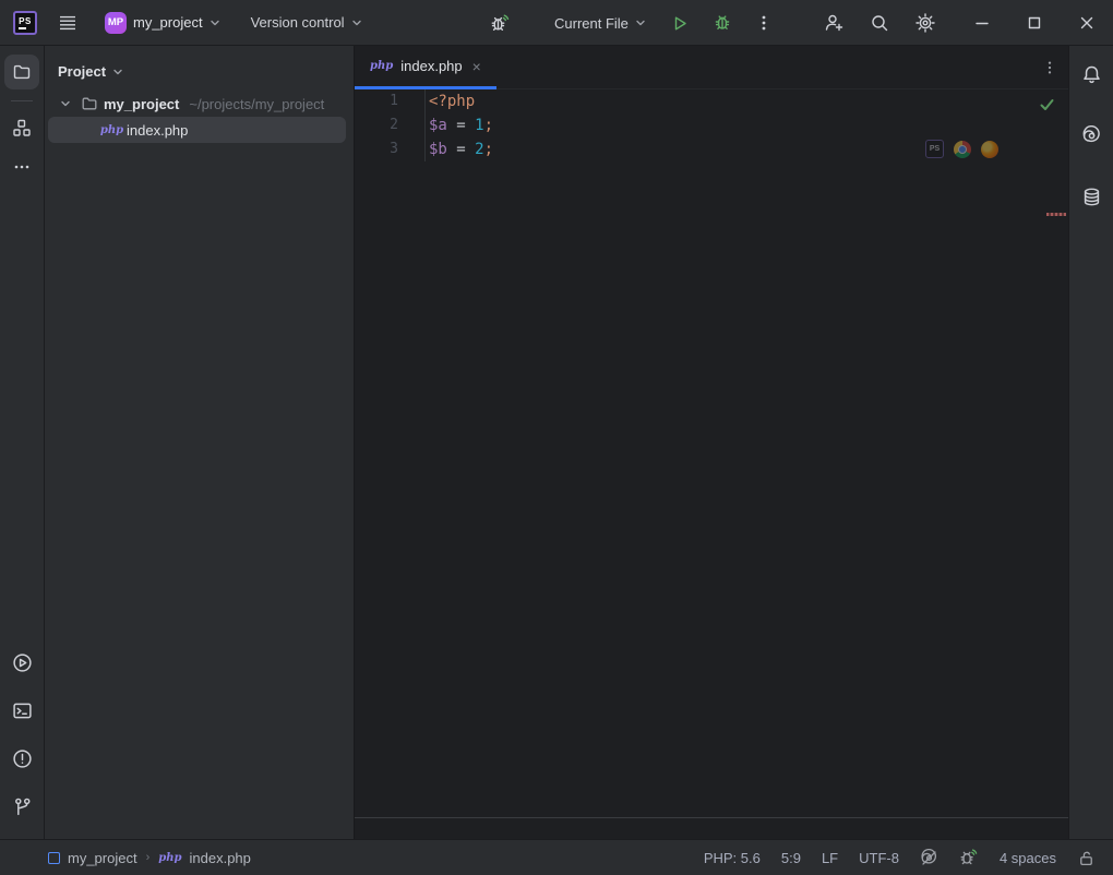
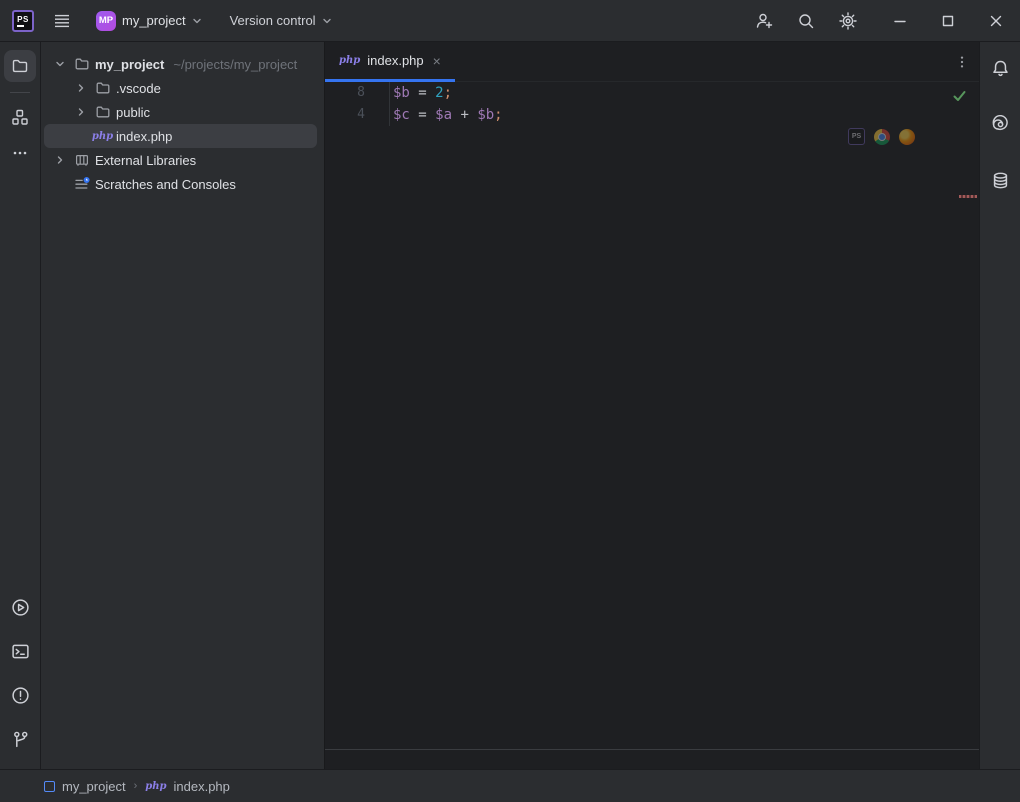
  PS
  MP
  my_project
  Version control
- Current File
- Project
  my_project
  ~/projects/my_project
+ .vscode
+ public
  php
  index.php
+ External Libraries
+ Scratches and Consoles
  php
  index.php
  ×
- 1
- <?php
- 2
- $a = 1;
- 3
+ 8
  $b = 2;
+ 4
+ $c = $a + $b;
  my_project
  ›
  php
  index.php
- PHP: 5.6
- 5:9
- LF
- UTF-8
- 4 spaces
